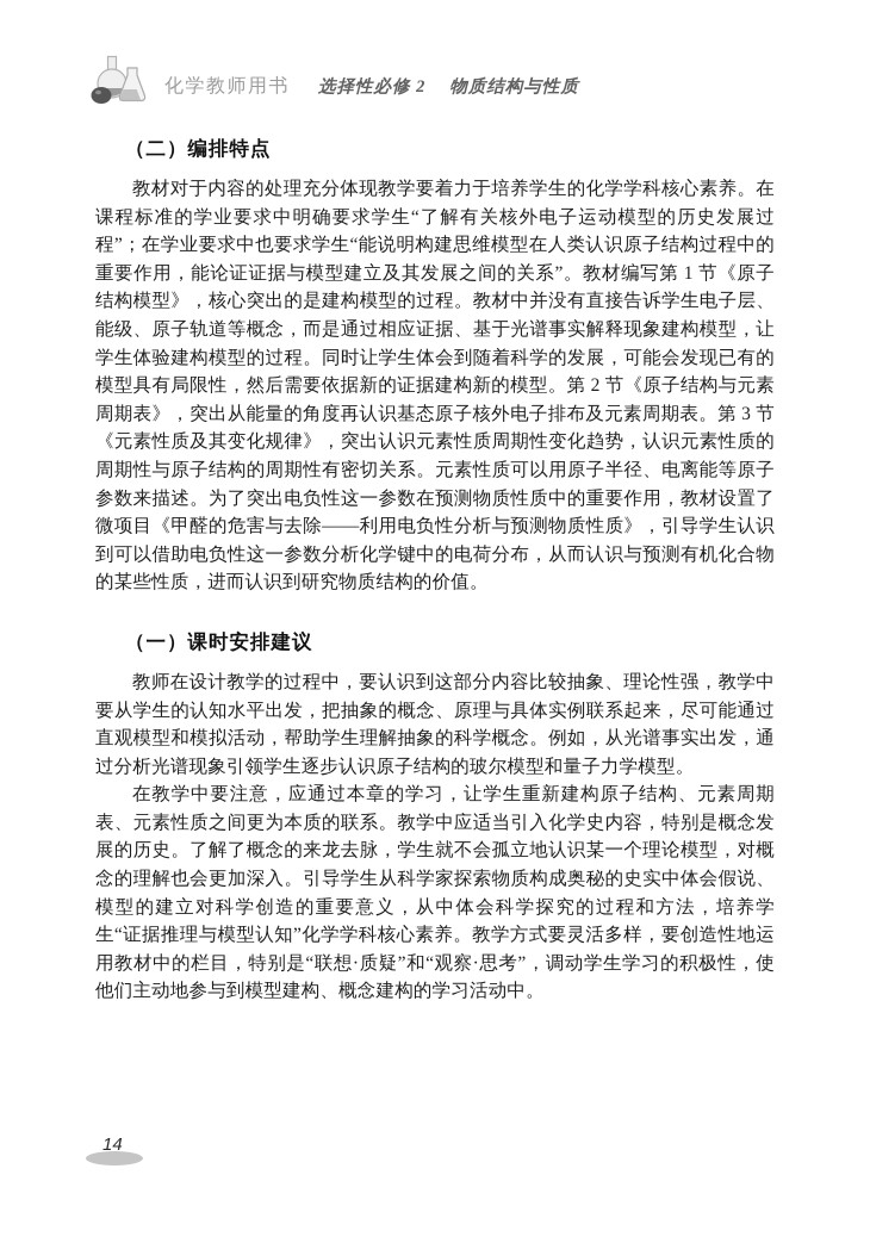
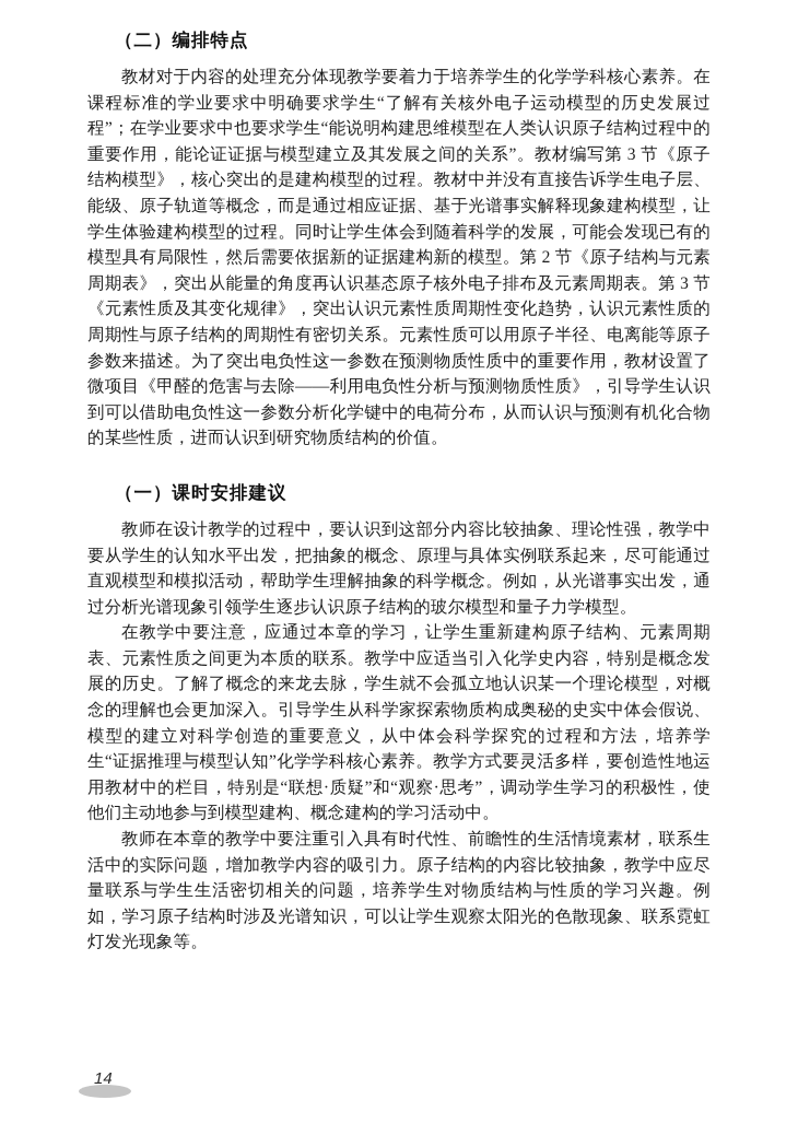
- 化学教师用书 选择性必修 2 物质结构与性质
  （二）编排特点
- 教材对于内容的处理充分体现教学要着力于培养学生的化学学科核心素养。在课程标准的学业要求中明确要求学生“了解有关核外电子运动模型的历史发展过程”；在学业要求中也要求学生“能说明构建思维模型在人类认识原子结构过程中的重要作用，能论证证据与模型建立及其发展之间的关系”。教材编写第 1 节《原子结构模型》，核心突出的是建构模型的过程。教材中并没有直接告诉学生电子层、能级、原子轨道等概念，而是通过相应证据、基于光谱事实解释现象建构模型，让学生体验建构模型的过程。同时让学生体会到随着科学的发展，可能会发现已有的模型具有局限性，然后需要依据新的证据建构新的模型。第 2 节《原子结构与元素周期表》，突出从能量的角度再认识基态原子核外电子排布及元素周期表。第 3 节《元素性质及其变化规律》，突出认识元素性质周期性变化趋势，认识元素性质的周期性与原子结构的周期性有密切关系。元素性质可以用原子半径、电离能等原子参数来描述。为了突出电负性这一参数在预测物质性质中的重要作用，教材设置了微项目《甲醛的危害与去除——利用电负性分析与预测物质性质》，引导学生认识到可以借助电负性这一参数分析化学键中的电荷分布，从而认识与预测有机化合物的某些性质，进而认识到研究物质结构的价值。
+ 教材对于内容的处理充分体现教学要着力于培养学生的化学学科核心素养。在课程标准的学业要求中明确要求学生“了解有关核外电子运动模型的历史发展过程”；在学业要求中也要求学生“能说明构建思维模型在人类认识原子结构过程中的重要作用，能论证证据与模型建立及其发展之间的关系”。教材编写第 3 节《原子结构模型》，核心突出的是建构模型的过程。教材中并没有直接告诉学生电子层、能级、原子轨道等概念，而是通过相应证据、基于光谱事实解释现象建构模型，让学生体验建构模型的过程。同时让学生体会到随着科学的发展，可能会发现已有的模型具有局限性，然后需要依据新的证据建构新的模型。第 2 节《原子结构与元素周期表》，突出从能量的角度再认识基态原子核外电子排布及元素周期表。第 3 节《元素性质及其变化规律》，突出认识元素性质周期性变化趋势，认识元素性质的周期性与原子结构的周期性有密切关系。元素性质可以用原子半径、电离能等原子参数来描述。为了突出电负性这一参数在预测物质性质中的重要作用，教材设置了微项目《甲醛的危害与去除——利用电负性分析与预测物质性质》，引导学生认识到可以借助电负性这一参数分析化学键中的电荷分布，从而认识与预测有机化合物的某些性质，进而认识到研究物质结构的价值。
  （一）课时安排建议
  教师在设计教学的过程中，要认识到这部分内容比较抽象、理论性强，教学中要从学生的认知水平出发，把抽象的概念、原理与具体实例联系起来，尽可能通过直观模型和模拟活动，帮助学生理解抽象的科学概念。例如，从光谱事实出发，通过分析光谱现象引领学生逐步认识原子结构的玻尔模型和量子力学模型。
  在教学中要注意，应通过本章的学习，让学生重新建构原子结构、元素周期表、元素性质之间更为本质的联系。教学中应适当引入化学史内容，特别是概念发展的历史。了解了概念的来龙去脉，学生就不会孤立地认识某一个理论模型，对概念的理解也会更加深入。引导学生从科学家探索物质构成奥秘的史实中体会假说、模型的建立对科学创造的重要意义，从中体会科学探究的过程和方法，培养学生“证据推理与模型认知”化学学科核心素养。教学方式要灵活多样，要创造性地运用教材中的栏目，特别是“联想·质疑”和“观察·思考”，调动学生学习的积极性，使他们主动地参与到模型建构、概念建构的学习活动中。
+ 教师在本章的教学中要注重引入具有时代性、前瞻性的生活情境素材，联系生活中的实际问题，增加教学内容的吸引力。原子结构的内容比较抽象，教学中应尽量联系与学生生活密切相关的问题，培养学生对物质结构与性质的学习兴趣。例如，学习原子结构时涉及光谱知识，可以让学生观察太阳光的色散现象、联系霓虹灯发光现象等。
  14
